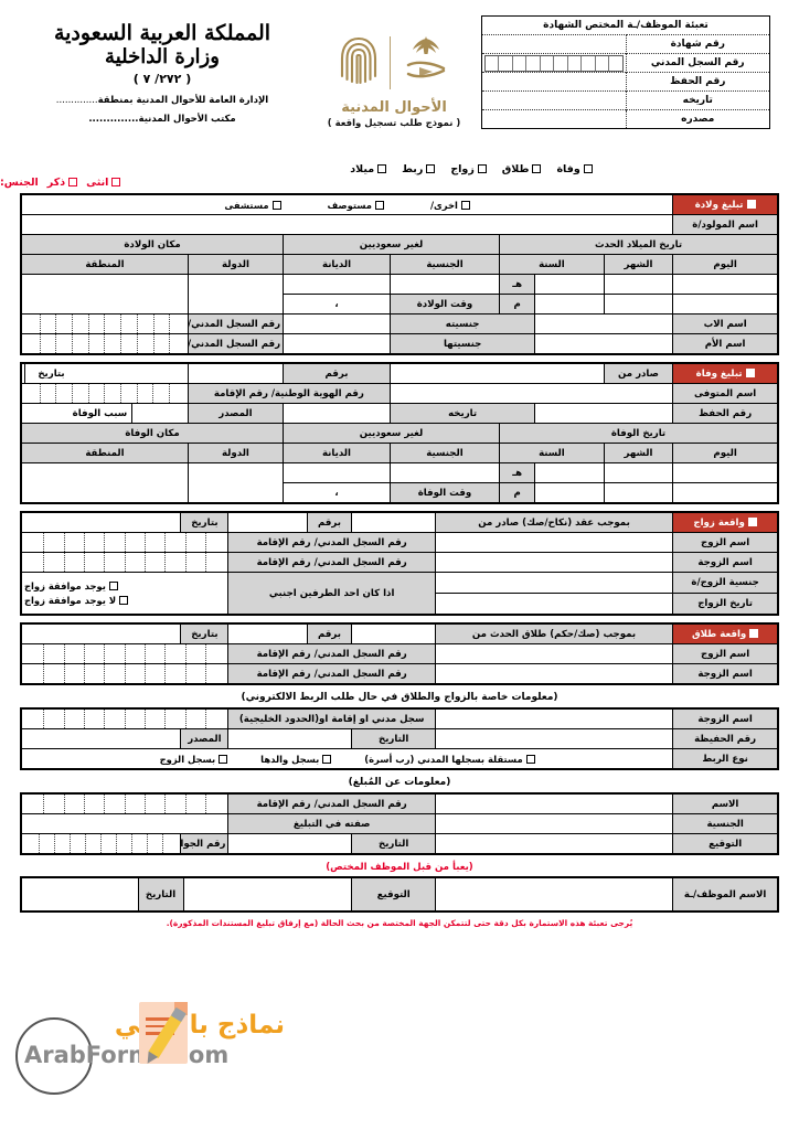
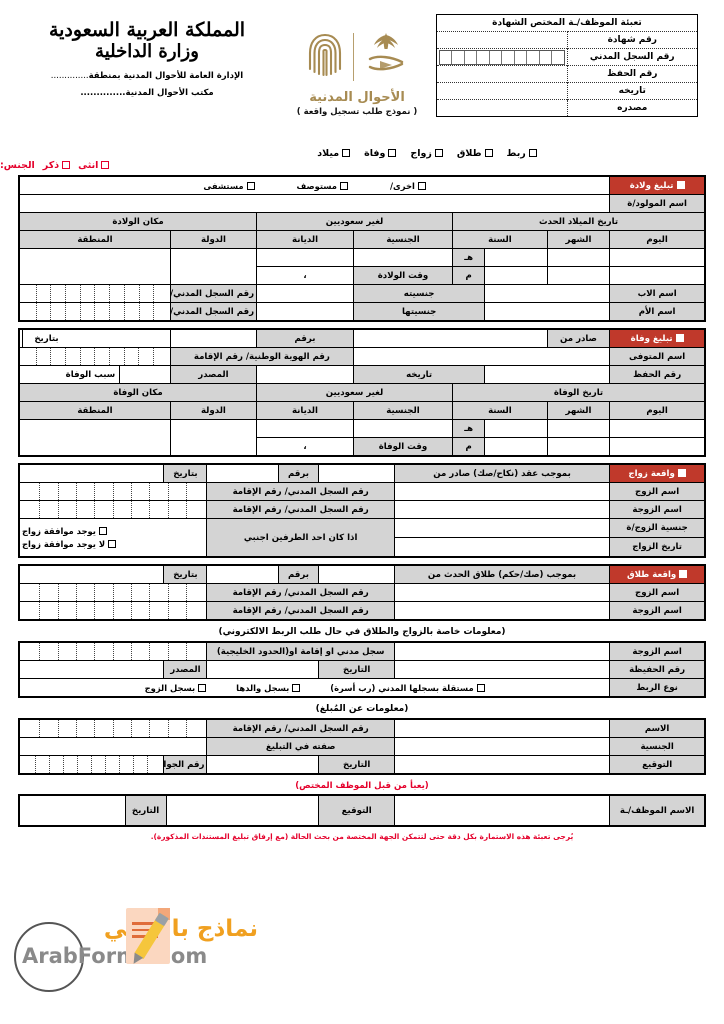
  المملكة العربية السعودية
  وزارة الداخلية
- ( ٢٧٢/ ٧ )
  الإدارة العامة للأحوال المدنية بمنطقة..............
  مكتب الأحوال المدنية..............
  الأحوال المدنية
  ( نموذج طلب تسجيل واقعة )
  تعبئة الموظف/ـة المختص الشهادة
  رقم شهادة
  رقم السجل المدني
  رقم الحفظ
  تاريخه
  مصدره
  ميلاد
- ربط
+ وفاة
  زواج
  طلاق
- وفاة
+ ربط
  الجنس:
  ذكر
  انثى
  تبليغ ولادة	مستشفى مستوصف اخرى/
  اسم المولود/ة
  تاريخ الميلاد الحدث	لغير سعوديين	مكان الولادة
  اليوم	الشهر	السنة	الجنسية	الديانة	الدولة	المنطقة
  			هـ
  			م	وقت الولادة	،
  اسم الاب		جنسيته		رقم السجل المدني/
  اسم الأم		جنسيتها		رقم السجل المدني/
  تبليغ وفاة	صادر من		برقم		بتاريخ
  اسم المتوفى		رقم الهوية الوطنية/ رقم الإقامة
  رقم الحفظ		تاريخه		المصدر	سبب الوفاة
  تاريخ الوفاة	لغير سعوديين	مكان الوفاة
  اليوم	الشهر	السنة	الجنسية	الديانة	الدولة	المنطقة
  			هـ
  			م	وقت الوفاة	،
  واقعة زواج	بموجب عقد (نكاح/صك) صادر من		برقم		بتاريخ
  اسم الزوج		رقم السجل المدني/ رقم الإقامة
  اسم الزوجة		رقم السجل المدني/ رقم الإقامة
  جنسية الزوج/ة		اذا كان احد الطرفين اجنبي	يوجد موافقة زواج لا يوجد موافقة زواج
  تاريخ الزواج
  واقعة طلاق	بموجب (صك/حكم) طلاق الحدث من		برقم		بتاريخ
  اسم الزوج		رقم السجل المدني/ رقم الإقامة
  اسم الزوجة		رقم السجل المدني/ رقم الإقامة
  (معلومات خاصة بالزواج والطلاق في حال طلب الربط الالكتروني)
  اسم الزوجة		سجل مدني او إقامة او(الحدود الخليجية)
  رقم الحفيظة		التاريخ		المصدر
  نوع الربط	بسجل الزوج بسجل والدها مستقلة بسجلها المدني (رب أسرة)
  (معلومات عن المُبلغ)
  الاسم		رقم السجل المدني/ رقم الإقامة
  الجنسية		صفته في التبليغ
  التوقيع		التاريخ		رقم الجوا
  (يعبأ من قبل الموظف المختص)
  الاسم الموظف/ـة		التوقيع		التاريخ
  يُرجى تعبئة هذه الاستمارة بكل دقة حتى لتتمكن الجهة المختصة من بحث الحالة (مع إرفاق تبليغ المستندات المذكورة).
